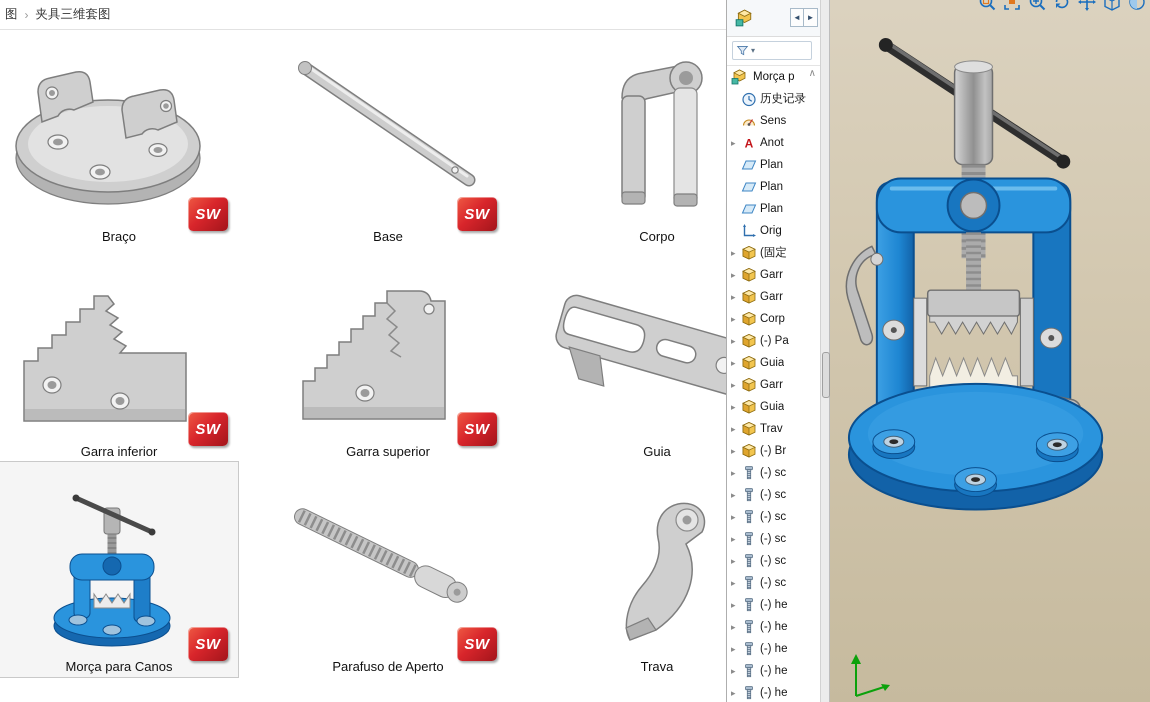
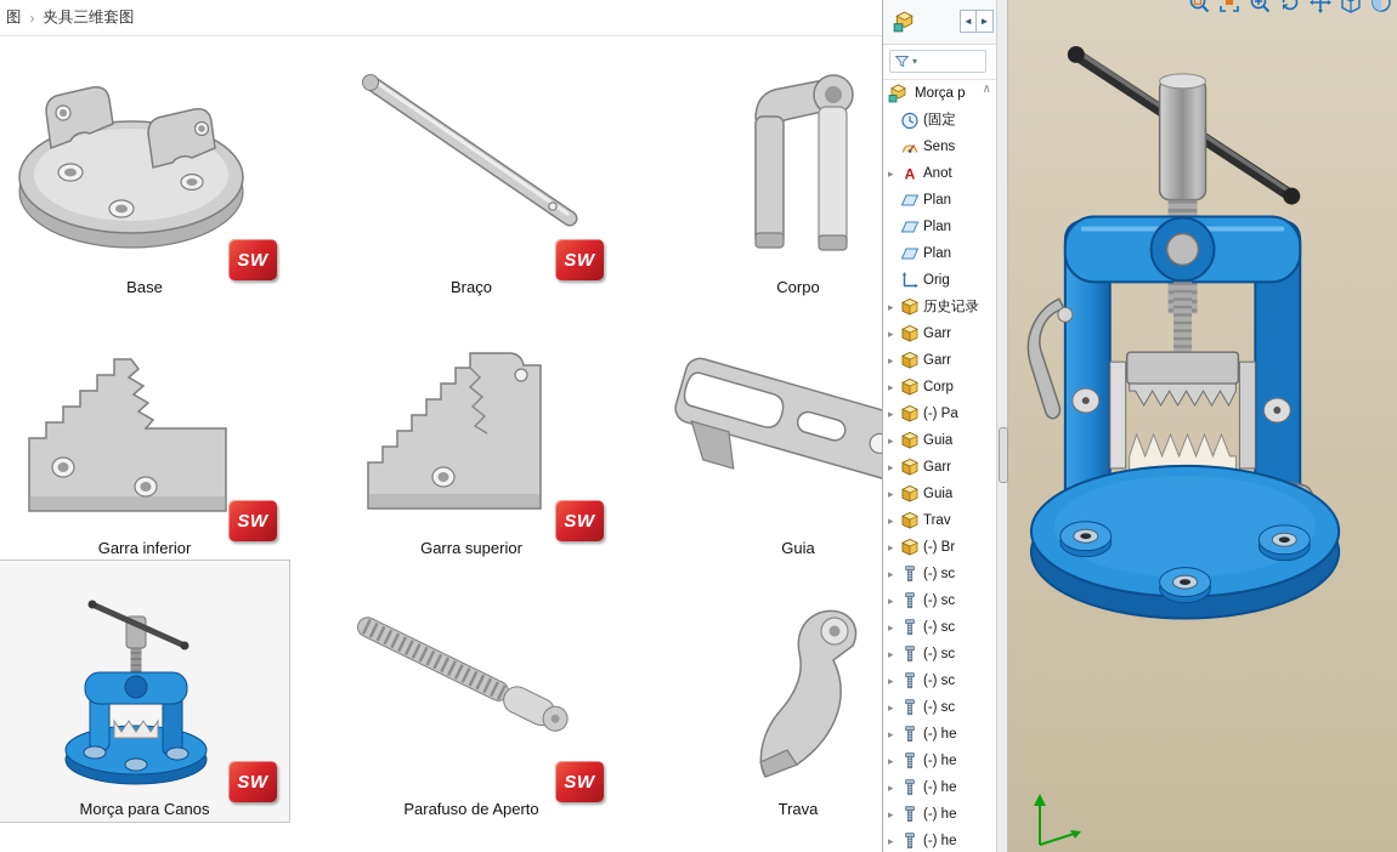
  图
  ›
  夹具三维套图
  SW
- Braço
+ Base
  SW
- Base
+ Braço
  Corpo
  SW
  Garra inferior
  SW
  Garra superior
  Guia
  SW
  Morça para Canos
  SW
  Parafuso de Aperto
  Trava
  ◄
  ►
  ▾
  Morça p
  ∧
- 历史记录
+ (固定
  Sens
  ▸
  A
  Anot
  Plan
  Plan
  Plan
  Orig
  ▸
- (固定
+ 历史记录
  ▸
  Garr
  ▸
  Garr
  ▸
  Corp
  ▸
  (-) Pa
  ▸
  Guia
  ▸
  Garr
  ▸
  Guia
  ▸
  Trav
  ▸
  (-) Br
  ▸
  (-) sc
  ▸
  (-) sc
  ▸
  (-) sc
  ▸
  (-) sc
  ▸
  (-) sc
  ▸
  (-) sc
  ▸
  (-) he
  ▸
  (-) he
  ▸
  (-) he
  ▸
  (-) he
  ▸
  (-) he
